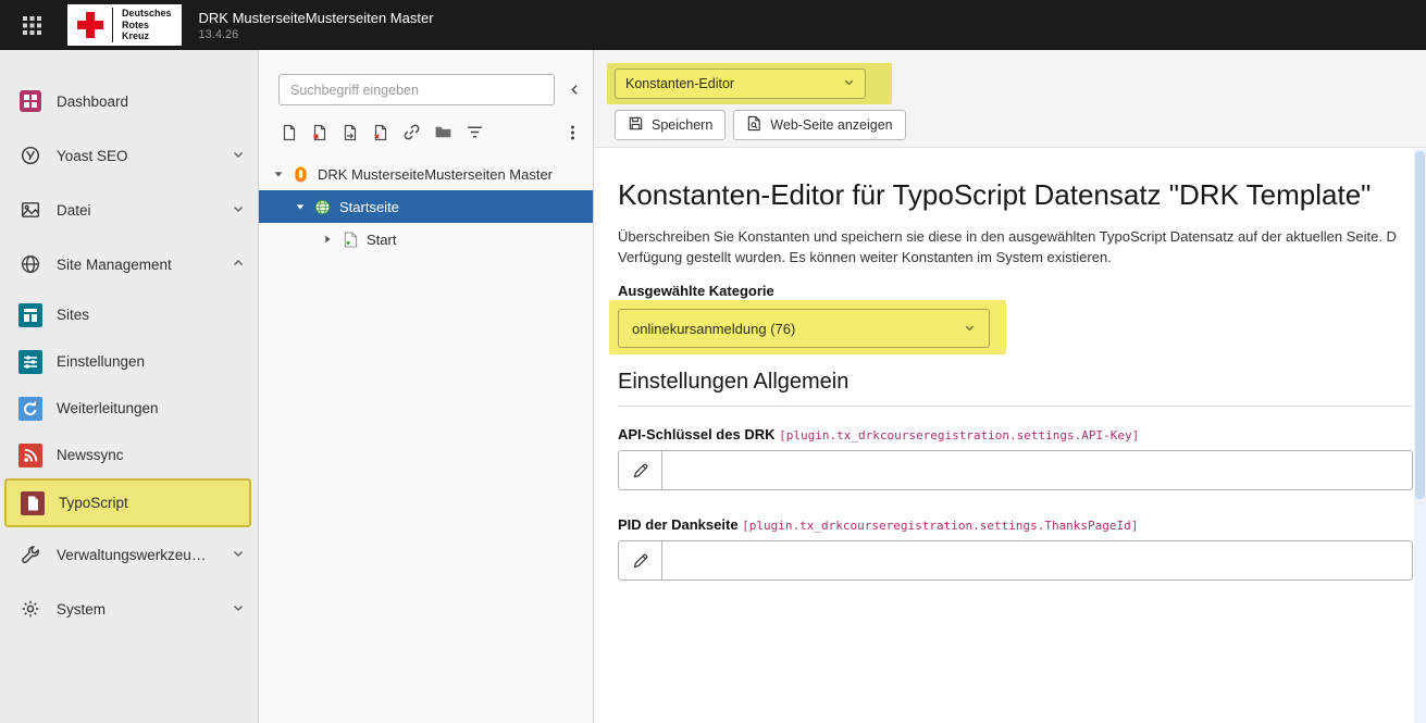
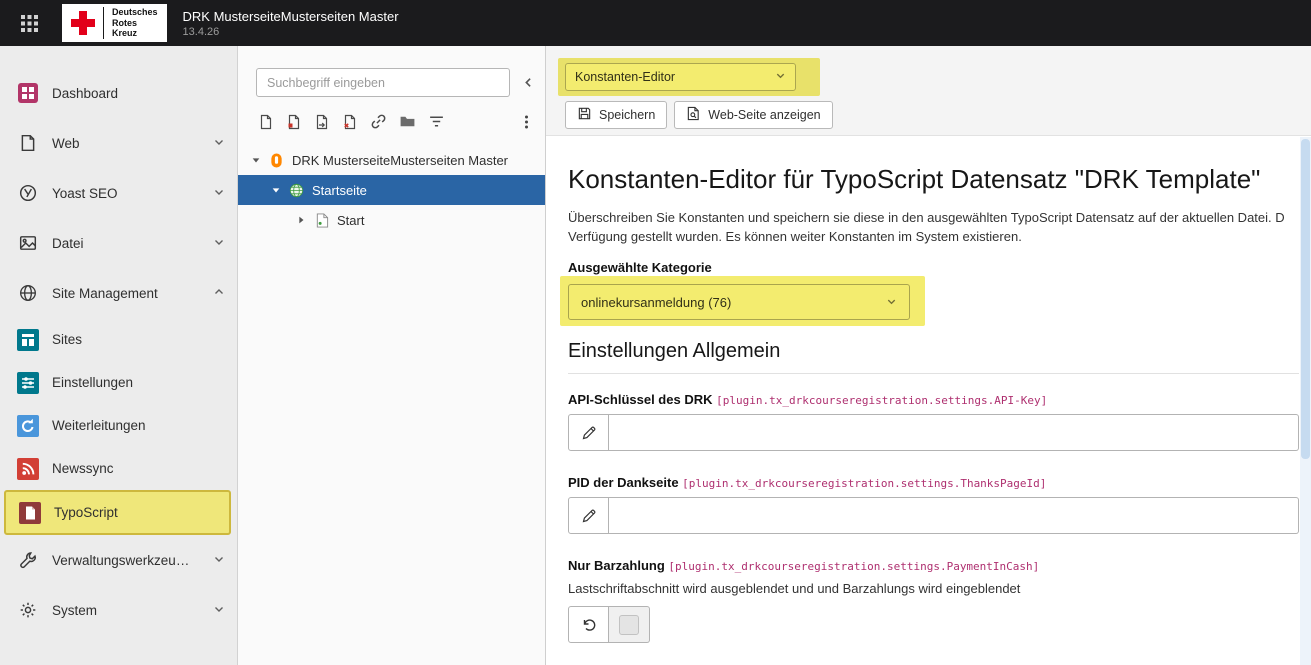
  Deutsches
  Rotes
  Kreuz
  DRK MusterseiteMusterseiten Master
  13.4.26
  Dashboard
+ Web
  Yoast SEO
  Datei
  Site Management
  Sites
  Einstellungen
  Weiterleitungen
  Newssync
  TypoScript
  Verwaltungswerkzeu…
  System
  Suchbegriff eingeben
  DRK MusterseiteMusterseiten Master
  Startseite
  Start
  Speichern
  Web-Seite anzeigen
  Konstanten-Editor für TypoScript Datensatz "DRK Template"
- Überschreiben Sie Konstanten und speichern sie diese in den ausgewählten TypoScript Datensatz auf der aktuellen Seite. D
+ Überschreiben Sie Konstanten und speichern sie diese in den ausgewählten TypoScript Datensatz auf der aktuellen Datei. D
  Verfügung gestellt wurden. Es können weiter Konstanten im System existieren.
  Ausgewählte Kategorie
  Einstellungen Allgemein
  API-Schlüssel des DRK [plugin.tx_drkcourseregistration.settings.API-Key]
  PID der Dankseite [plugin.tx_drkcourseregistration.settings.ThanksPageId]
+ Nur Barzahlung [plugin.tx_drkcourseregistration.settings.PaymentInCash]
+ Lastschriftabschnitt wird ausgeblendet und und Barzahlungs wird eingeblendet
